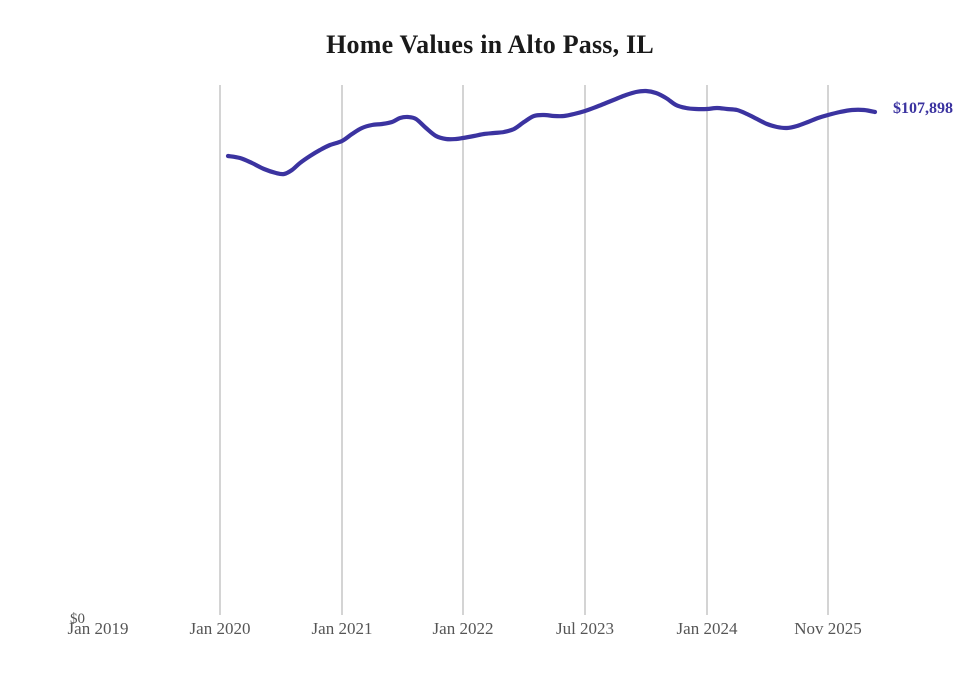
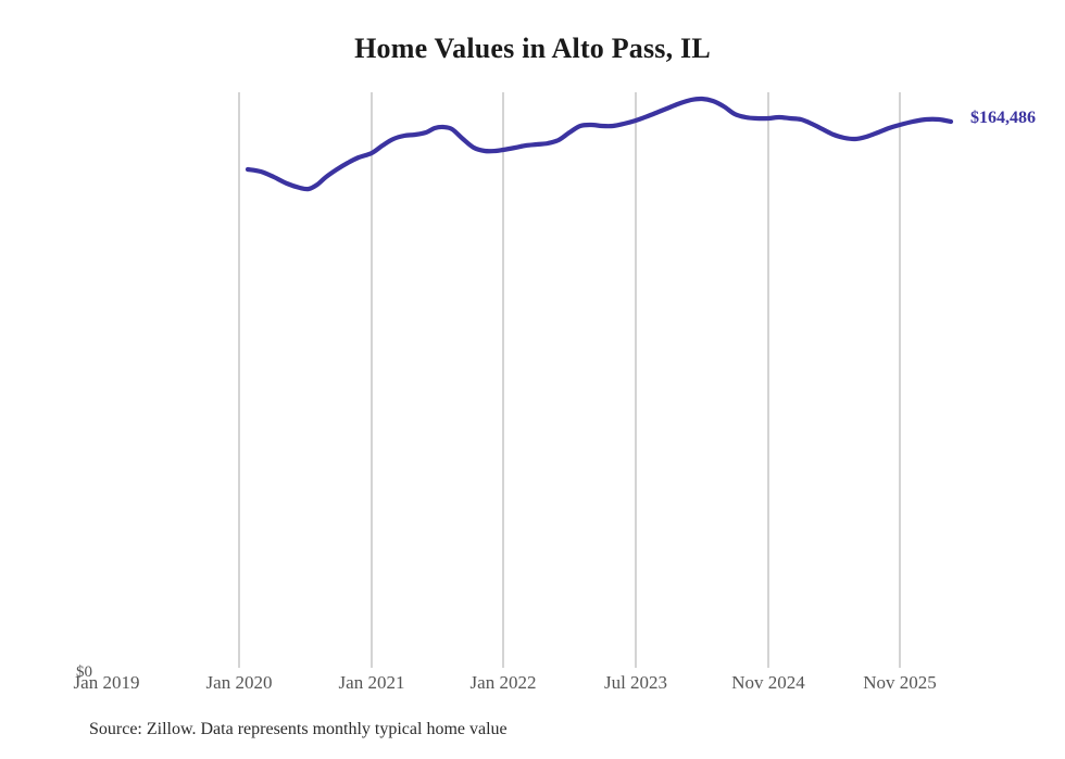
  Home Values in Alto Pass, IL
- $107,898
+ $164,486
  $0
  Jan 2019
  Jan 2020
  Jan 2021
  Jan 2022
  Jul 2023
- Jan 2024
+ Nov 2024
  Nov 2025
+ Source: Zillow. Data represents monthly typical home value
